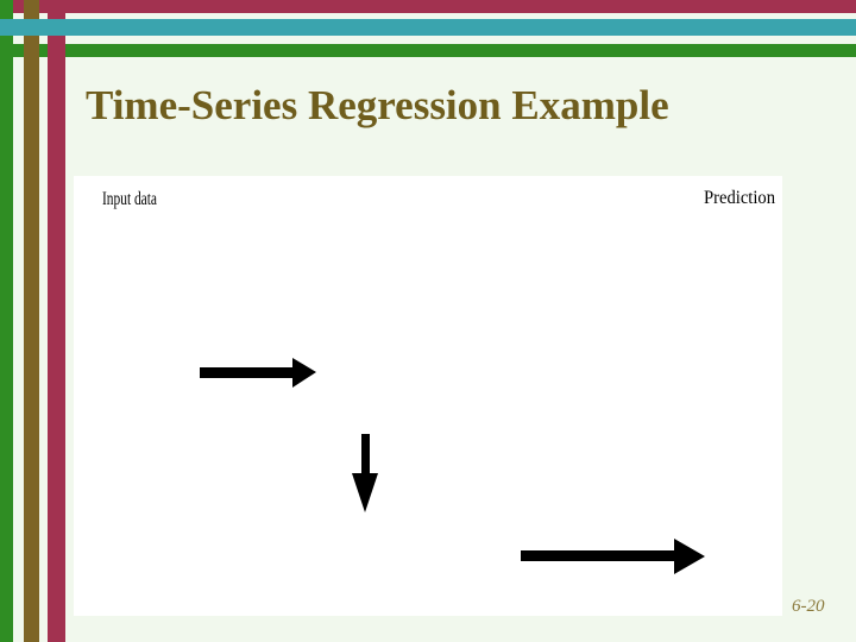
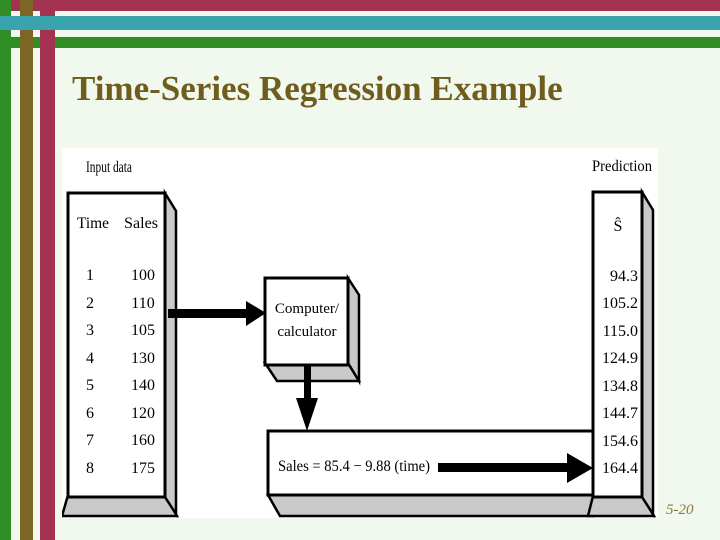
  Time-Series Regression Example
  Input data
  Prediction
+ Time
+ Sales
+ 1
+ 2
+ 3
+ 4
+ 5
+ 6
+ 7
+ 8
+ 100
+ 110
+ 105
+ 130
+ 140
+ 120
+ 160
+ 175
+ Computer/
+ calculator
+ Sales = 85.4 − 9.88 (time)
+ Ŝ
+ 94.3
+ 105.2
+ 115.0
+ 124.9
+ 134.8
+ 144.7
+ 154.6
+ 164.4
- 6-20
+ 5-20
